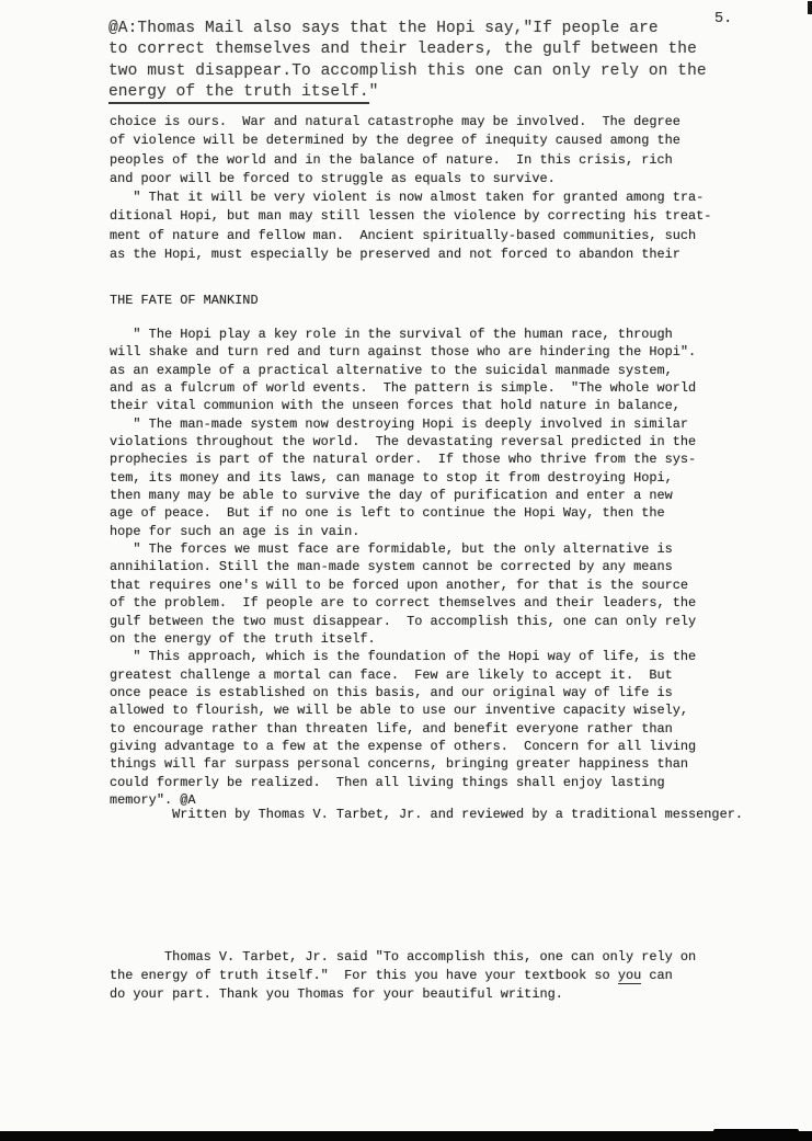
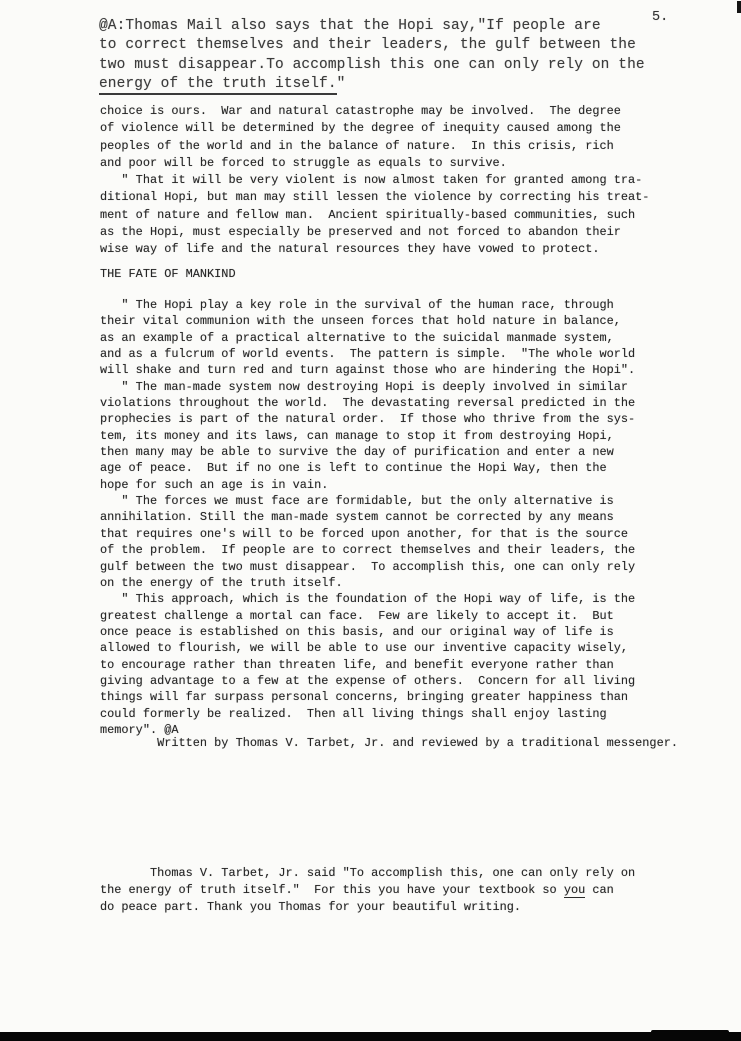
  5.
  @A:Thomas Mail also says that the Hopi say,"If people are
  to correct themselves and their leaders, the gulf between the
  two must disappear.To accomplish this one can only rely on the
  energy of the truth itself."
  choice is ours. War and natural catastrophe may be involved. The degree
  of violence will be determined by the degree of inequity caused among the
  peoples of the world and in the balance of nature. In this crisis, rich
  and poor will be forced to struggle as equals to survive.
  " That it will be very violent is now almost taken for granted among tra-
  ditional Hopi, but man may still lessen the violence by correcting his treat-
  ment of nature and fellow man. Ancient spiritually-based communities, such
  as the Hopi, must especially be preserved and not forced to abandon their
+ wise way of life and the natural resources they have vowed to protect.
  THE FATE OF MANKIND
  " The Hopi play a key role in the survival of the human race, through
- will shake and turn red and turn against those who are hindering the Hopi".
+ their vital communion with the unseen forces that hold nature in balance,
  as an example of a practical alternative to the suicidal manmade system,
  and as a fulcrum of world events. The pattern is simple. "The whole world
- their vital communion with the unseen forces that hold nature in balance,
+ will shake and turn red and turn against those who are hindering the Hopi".
  " The man-made system now destroying Hopi is deeply involved in similar
  violations throughout the world. The devastating reversal predicted in the
  prophecies is part of the natural order. If those who thrive from the sys-
  tem, its money and its laws, can manage to stop it from destroying Hopi,
  then many may be able to survive the day of purification and enter a new
  age of peace. But if no one is left to continue the Hopi Way, then the
  hope for such an age is in vain.
  " The forces we must face are formidable, but the only alternative is
  annihilation. Still the man-made system cannot be corrected by any means
  that requires one's will to be forced upon another, for that is the source
  of the problem. If people are to correct themselves and their leaders, the
  gulf between the two must disappear. To accomplish this, one can only rely
  on the energy of the truth itself.
  " This approach, which is the foundation of the Hopi way of life, is the
  greatest challenge a mortal can face. Few are likely to accept it. But
  once peace is established on this basis, and our original way of life is
  allowed to flourish, we will be able to use our inventive capacity wisely,
  to encourage rather than threaten life, and benefit everyone rather than
  giving advantage to a few at the expense of others. Concern for all living
  things will far surpass personal concerns, bringing greater happiness than
  could formerly be realized. Then all living things shall enjoy lasting
  memory". @A
  Written by Thomas V. Tarbet, Jr. and reviewed by a traditional messenger.
  Thomas V. Tarbet, Jr. said "To accomplish this, one can only rely on
  the energy of truth itself." For this you have your textbook so you can
- do your part. Thank you Thomas for your beautiful writing.
+ do peace part. Thank you Thomas for your beautiful writing.
